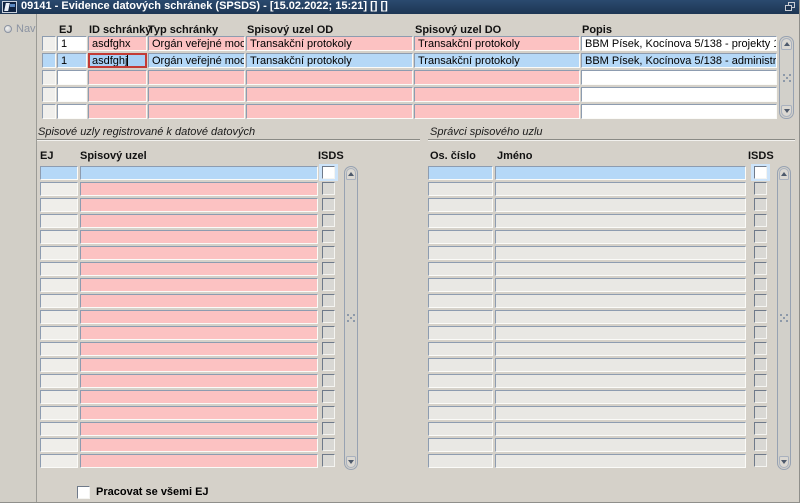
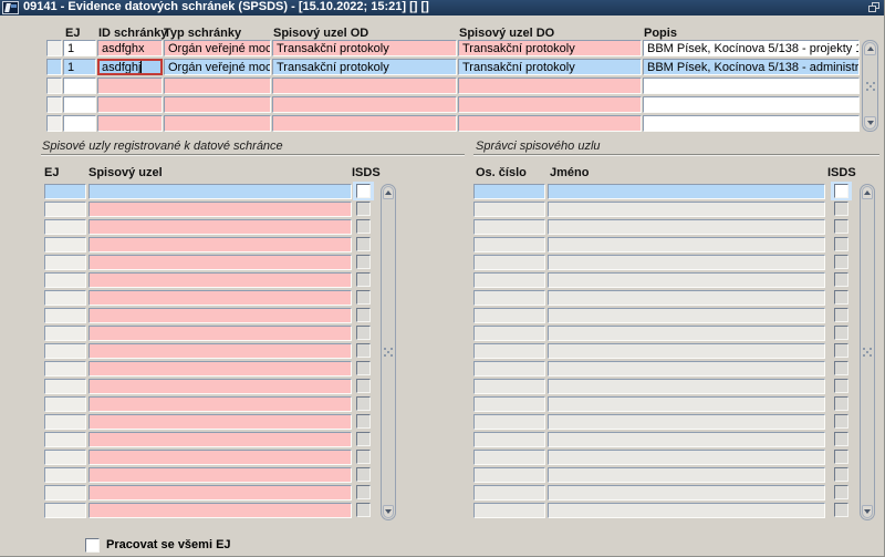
- 09141 - Evidence datových schránek (SPSDS) - [15.02.2022; 15:21] [] []
+ 09141 - Evidence datových schránek (SPSDS) - [15.10.2022; 15:21] [] []
- Nav
  EJ
  ID schránky
  Typ schránky
  Spisový uzel OD
  Spisový uzel DO
  Popis
  1
  asdfghx
  Orgán veřejné moc
  Transakční protokoly
  Transakční protokoly
  BBM Písek, Kocínova 5/138 - projekty 1
  1
  asdfghj
  Orgán veřejné moc
  Transakční protokoly
  Transakční protokoly
  BBM Písek, Kocínova 5/138 - administr
- Spisové uzly registrované k datové datových
+ Spisové uzly registrované k datové schránce
  EJ
  Spisový uzel
  ISDS
  Správci spisového uzlu
  Os. číslo
  Jméno
  ISDS
  Pracovat se všemi EJ
